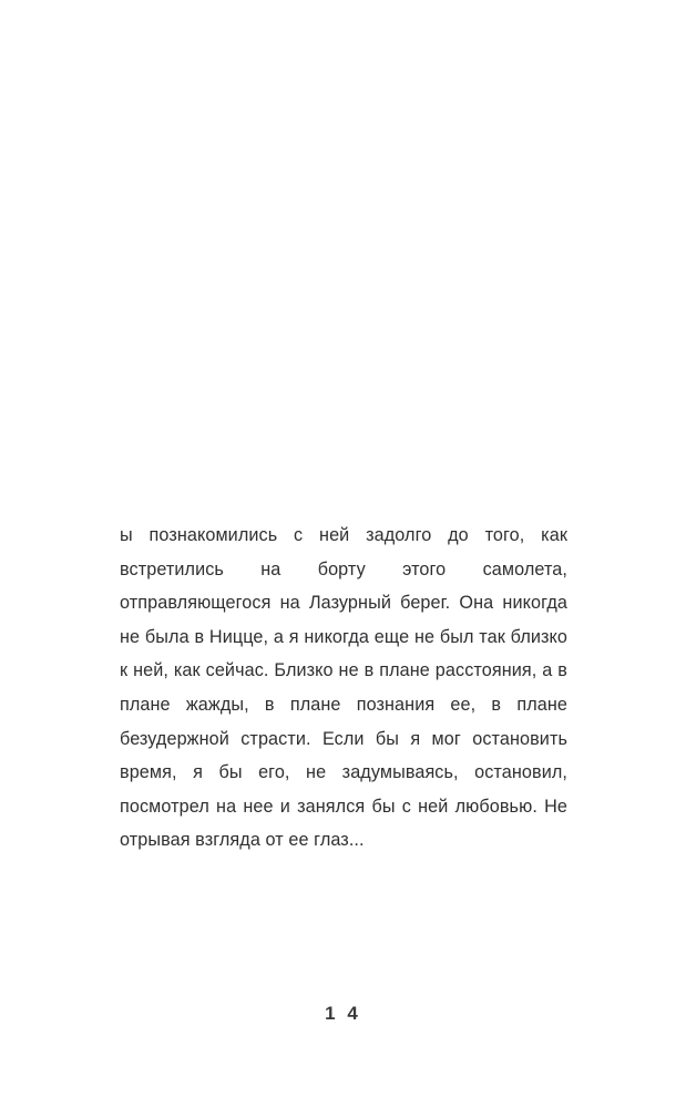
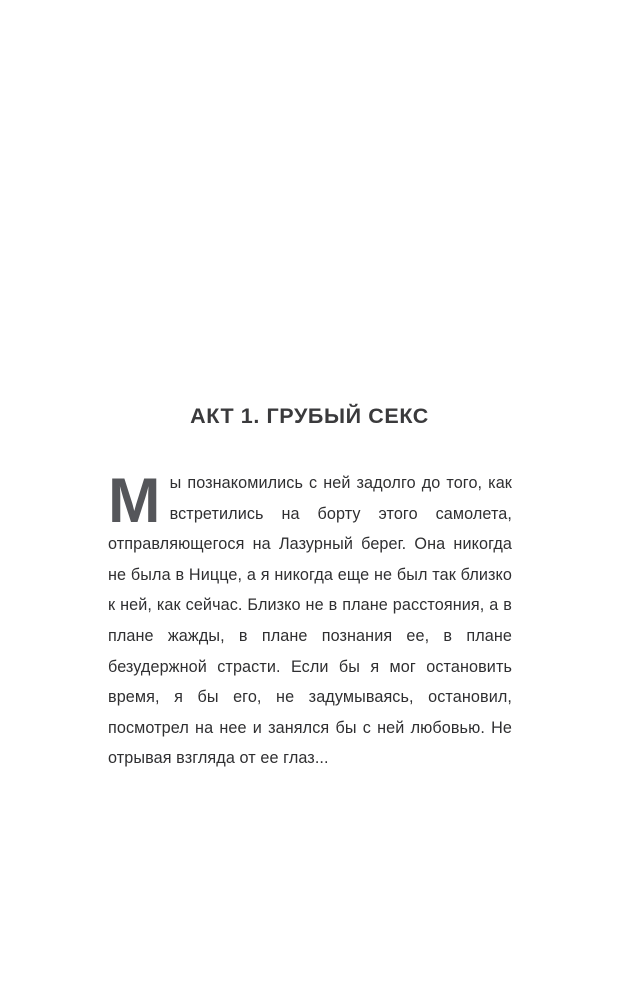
+ АКТ 1. ГРУБЫЙ СЕКС
+ М
  ы познакомились с ней задолго до того, как встретились на борту этого самолета, отправляющегося на Лазурный берег. Она никогда не была в Ницце, а я никогда еще не был так близко к ней, как сейчас. Близко не в плане расстояния, а в плане жажды, в плане познания ее, в плане безудержной страсти. Если бы я мог остановить время, я бы его, не задумываясь, остановил, посмотрел на нее и занялся бы с ней любовью. Не отрывая взгляда от ее глаз...
- 1 4
